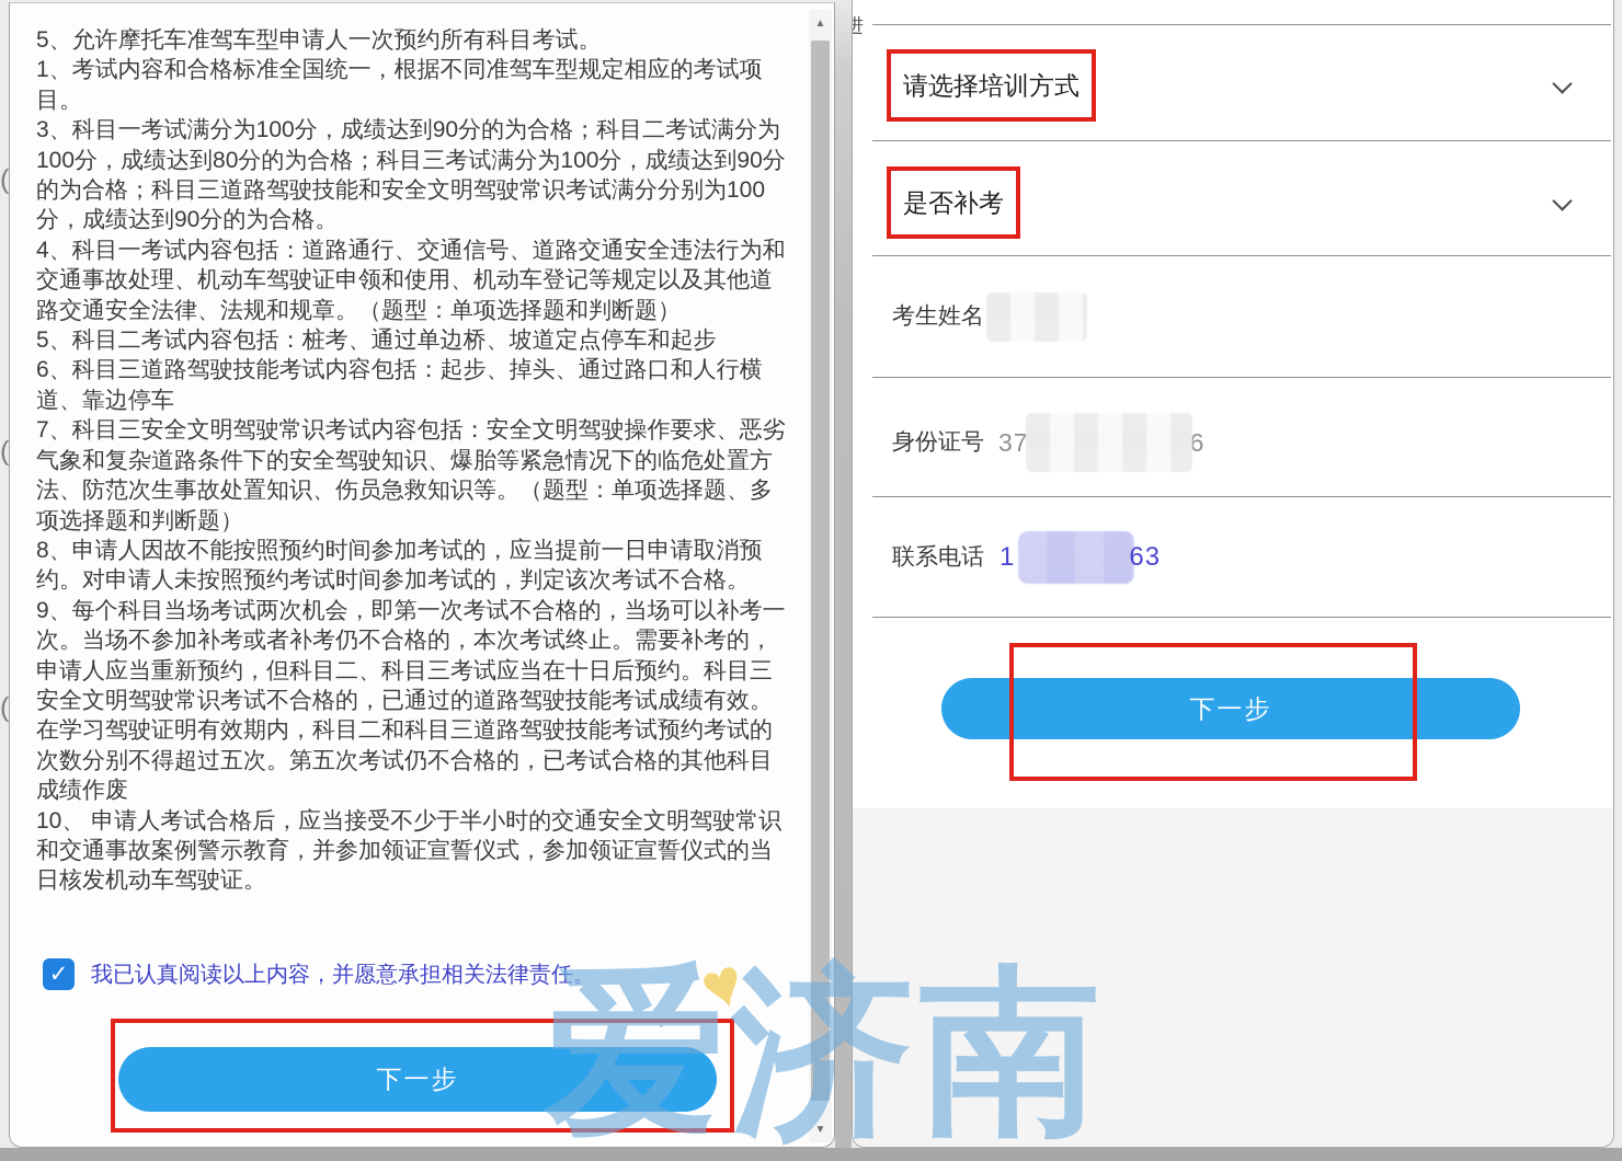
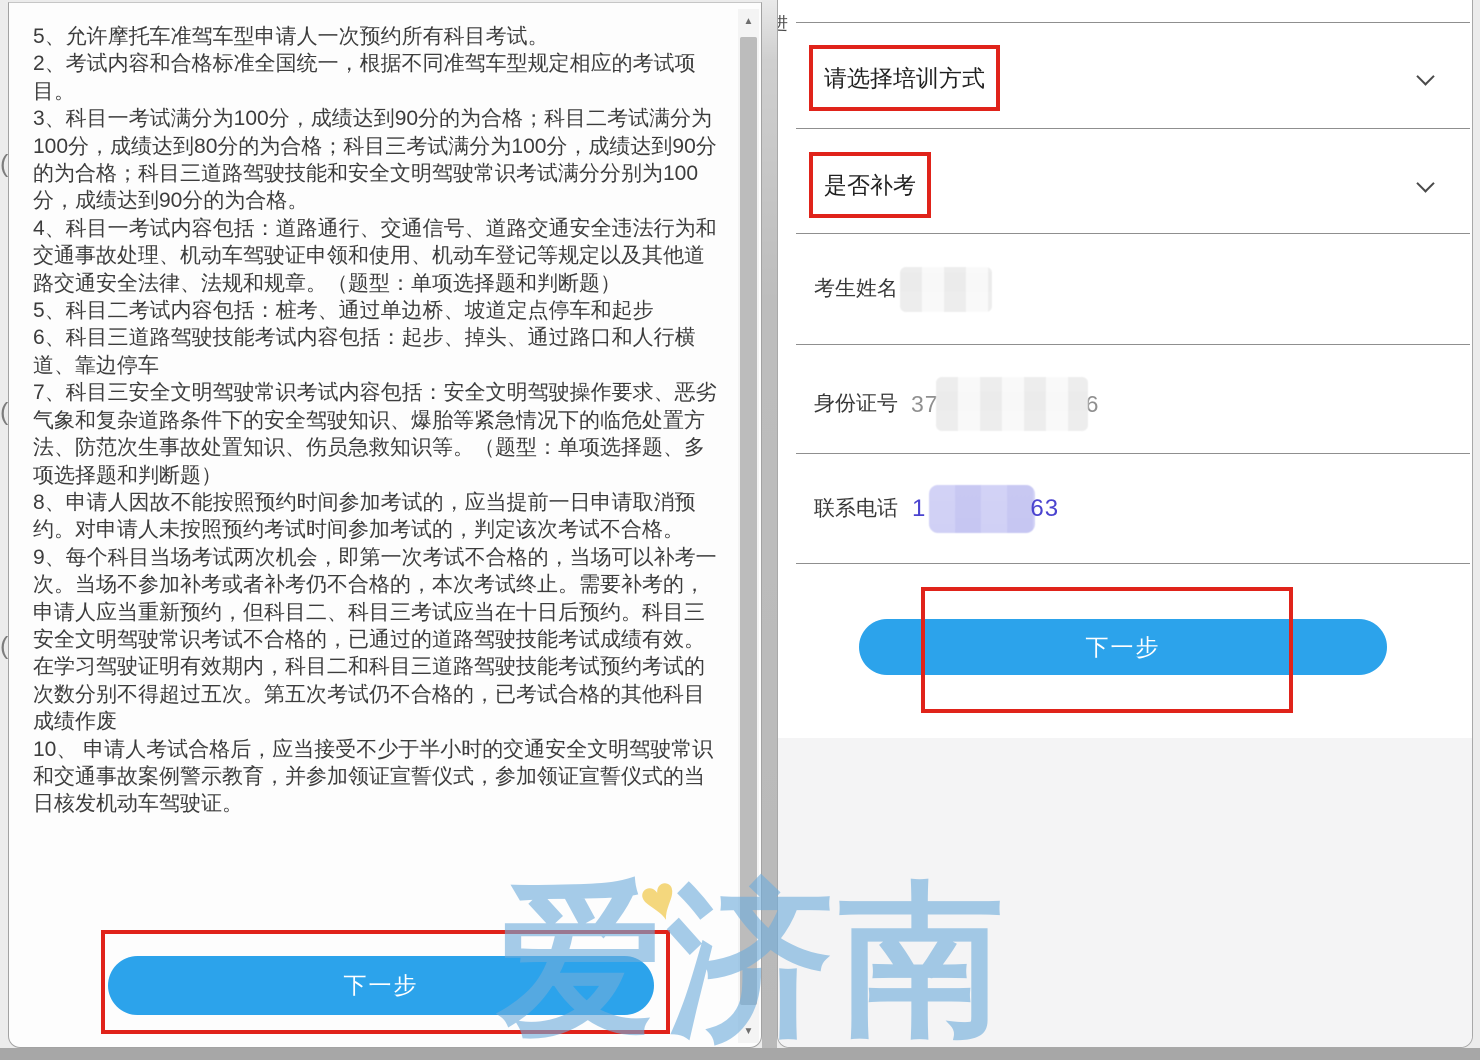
  (
  (
  (
  5、允许摩托车准驾车型申请人一次预约所有科目考试。
- 1、考试内容和合格标准全国统一，根据不同准驾车型规定相应的考试项目。
+ 2、考试内容和合格标准全国统一，根据不同准驾车型规定相应的考试项目。
  3、科目一考试满分为100分，成绩达到90分的为合格；科目二考试满分为100分，成绩达到80分的为合格；科目三考试满分为100分，成绩达到90分的为合格；科目三道路驾驶技能和安全文明驾驶常识考试满分分别为100分，成绩达到90分的为合格。
  4、科目一考试内容包括：道路通行、交通信号、道路交通安全违法行为和交通事故处理、机动车驾驶证申领和使用、机动车登记等规定以及其他道路交通安全法律、法规和规章。（题型：单项选择题和判断题）
  5、科目二考试内容包括：桩考、通过单边桥、坡道定点停车和起步
  6、科目三道路驾驶技能考试内容包括：起步、掉头、通过路口和人行横道、靠边停车
  7、科目三安全文明驾驶常识考试内容包括：安全文明驾驶操作要求、恶劣气象和复杂道路条件下的安全驾驶知识、爆胎等紧急情况下的临危处置方法、防范次生事故处置知识、伤员急救知识等。（题型：单项选择题、多项选择题和判断题）
  8、申请人因故不能按照预约时间参加考试的，应当提前一日申请取消预约。对申请人未按照预约考试时间参加考试的，判定该次考试不合格。
  9、每个科目当场考试两次机会，即第一次考试不合格的，当场可以补考一次。当场不参加补考或者补考仍不合格的，本次考试终止。需要补考的，申请人应当重新预约，但科目二、科目三考试应当在十日后预约。科目三安全文明驾驶常识考试不合格的，已通过的道路驾驶技能考试成绩有效。
  在学习驾驶证明有效期内，科目二和科目三道路驾驶技能考试预约考试的次数分别不得超过五次。第五次考试仍不合格的，已考试合格的其他科目成绩作废
  10、 申请人考试合格后，应当接受不少于半小时的交通安全文明驾驶常识和交通事故案例警示教育，并参加领证宣誓仪式，参加领证宣誓仪式的当日核发机动车驾驶证。
- ✓
- 我已认真阅读以上内容，并愿意承担相关法律责任。
  下一步
  ▲
  ▼
  进
  请选择培训方式
  是否补考
  考生姓名
  身份证号
  37
  6
  联系电话
  1
  63
  下一步
  爱济南
